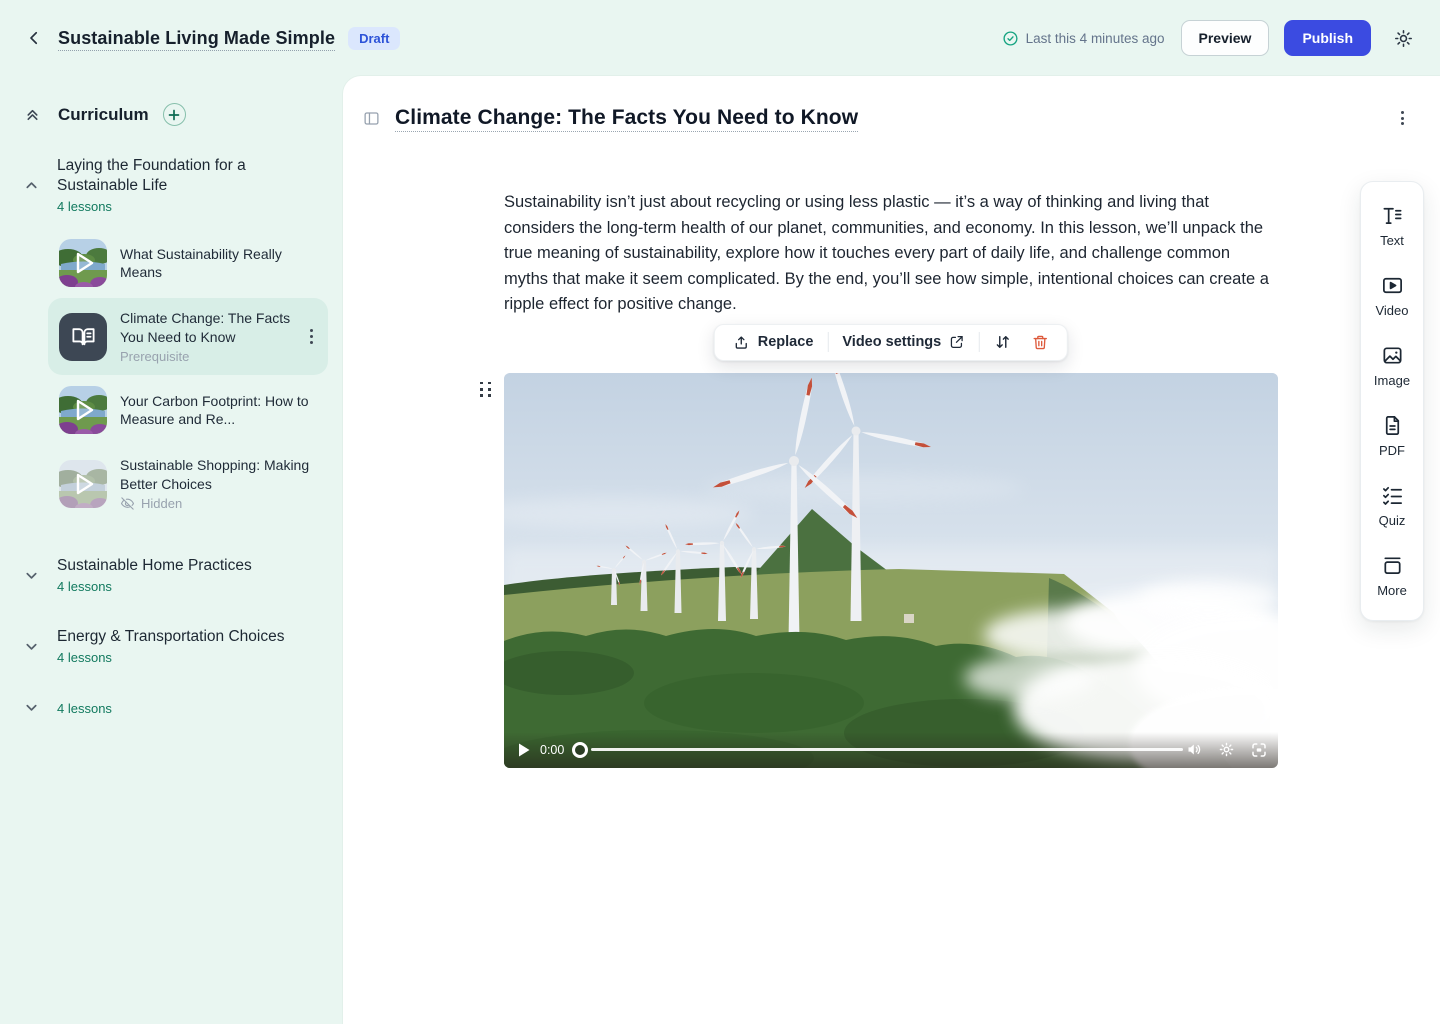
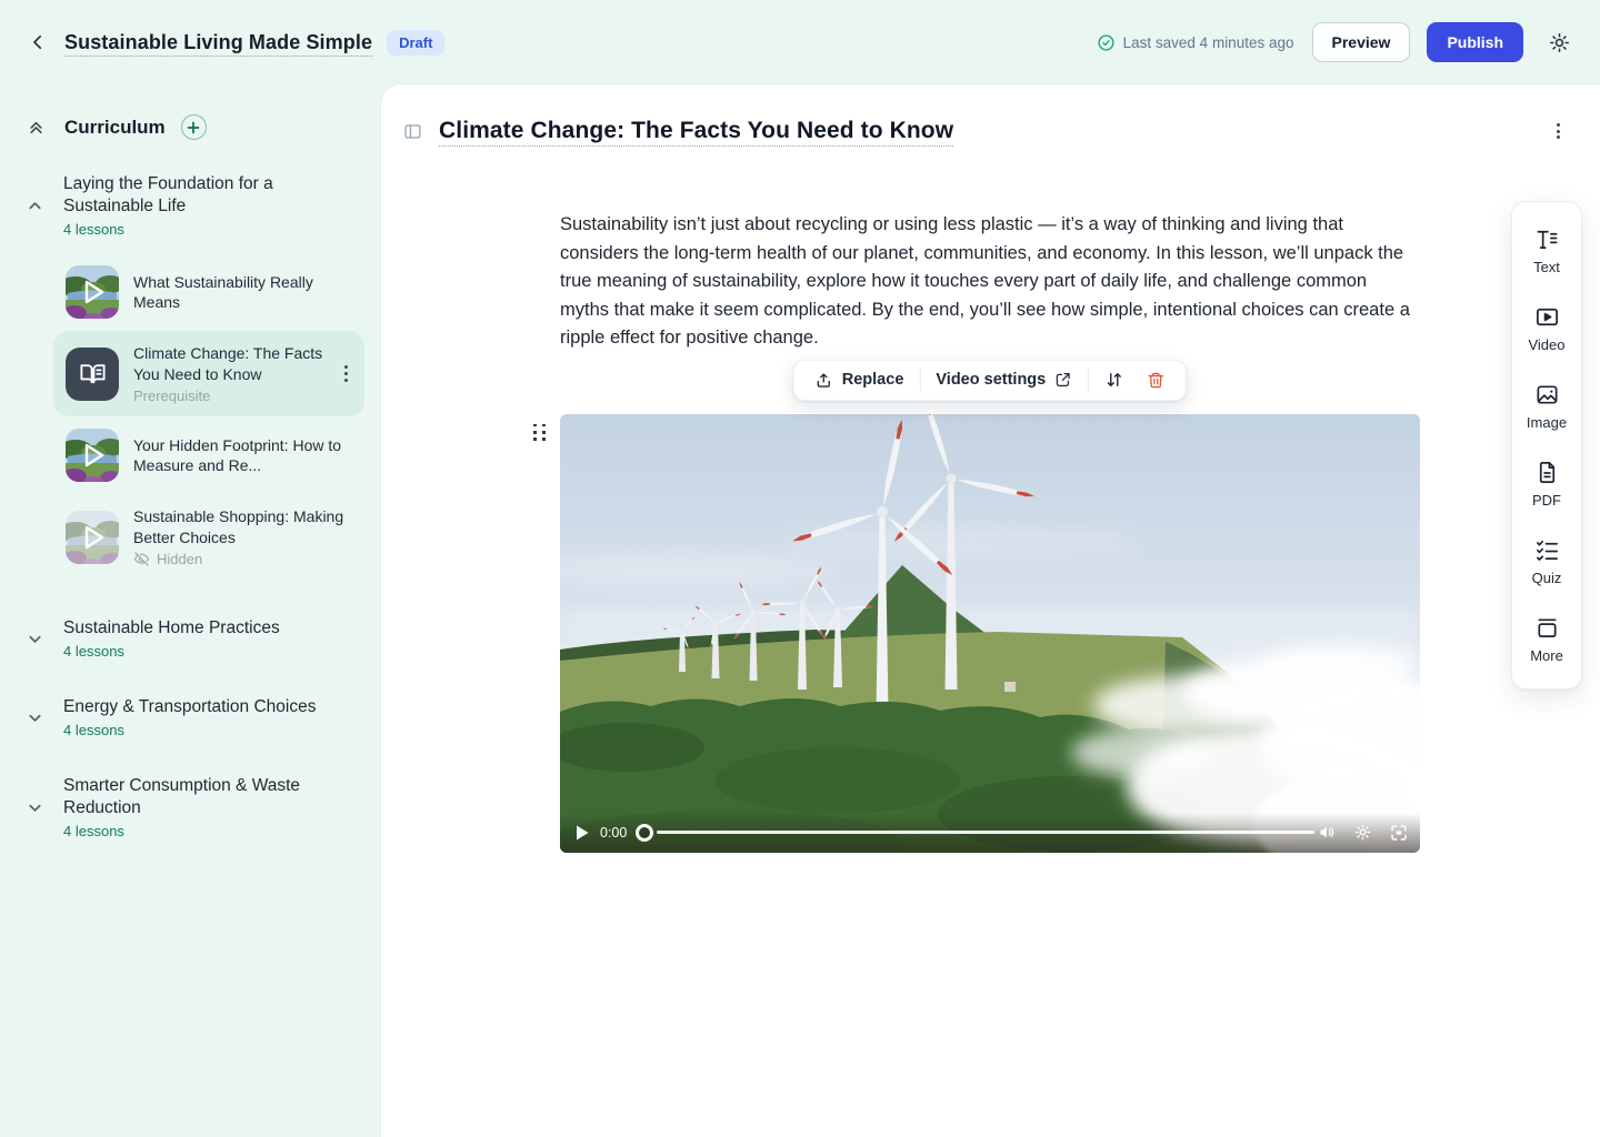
  Sustainable Living Made Simple
  Draft
- Last this 4 minutes ago
+ Last saved 4 minutes ago
  Preview
  Publish
  Curriculum
  Laying the Foundation for a Sustainable Life
  4 lessons
  What Sustainability Really Means
  Climate Change: The Facts You Need to Know
  Prerequisite
- Your Carbon Footprint: How to Measure and Re...
+ Your Hidden Footprint: How to Measure and Re...
  Sustainable Shopping: Making Better Choices
  Hidden
  Sustainable Home Practices
  4 lessons
  Energy & Transportation Choices
  4 lessons
+ Smarter Consumption & Waste Reduction
  4 lessons
  Climate Change: The Facts You Need to Know
  Sustainability isn’t just about recycling or using less plastic — it’s a way of thinking and living that considers the long-term health of our planet, communities, and economy. In this lesson, we’ll unpack the true meaning of sustainability, explore how it touches every part of daily life, and challenge common myths that make it seem complicated. By the end, you’ll see how simple, intentional choices can create a ripple effect for positive change.
  Replace
  Video settings
  0:00
  Text
  Video
  Image
  PDF
  Quiz
  More
